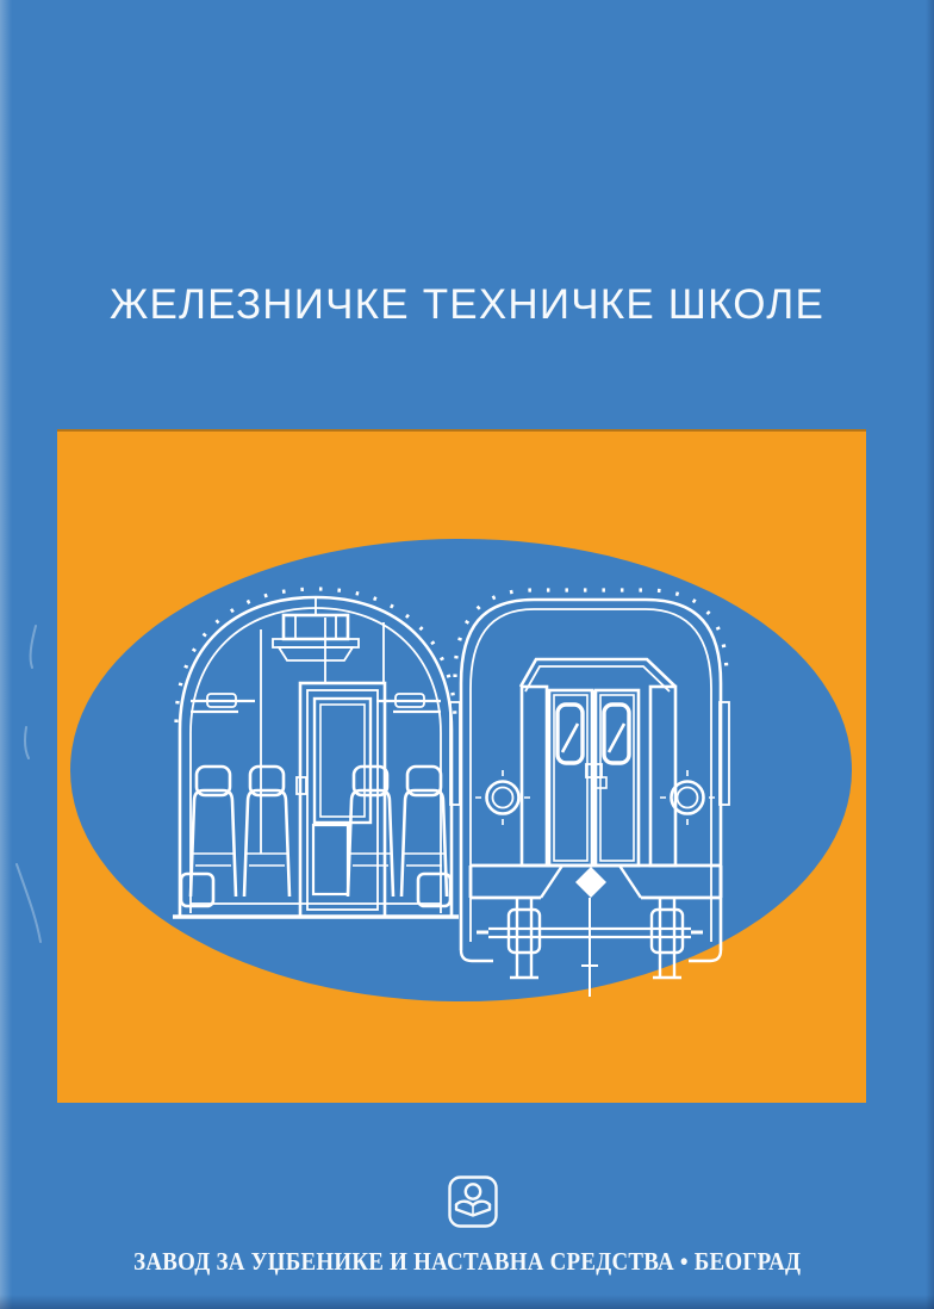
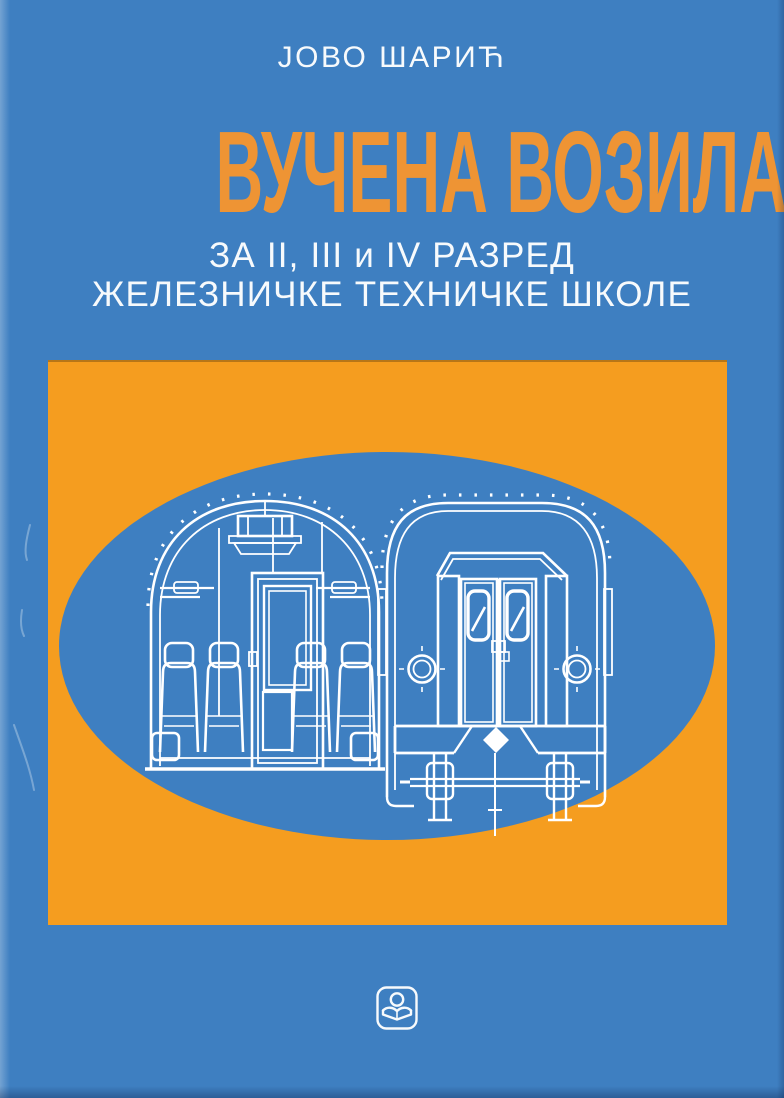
+ ЈОВО ШАРИЋ
+ ВУЧЕНА ВОЗИЛА
+ ЗА II, III и IV РАЗРЕД
  ЖЕЛЕЗНИЧКЕ ТЕХНИЧКЕ ШКОЛЕ
- ЗАВОД ЗА УЏБЕНИКЕ И НАСТАВНА СРЕДСТВА • БЕОГРАД
